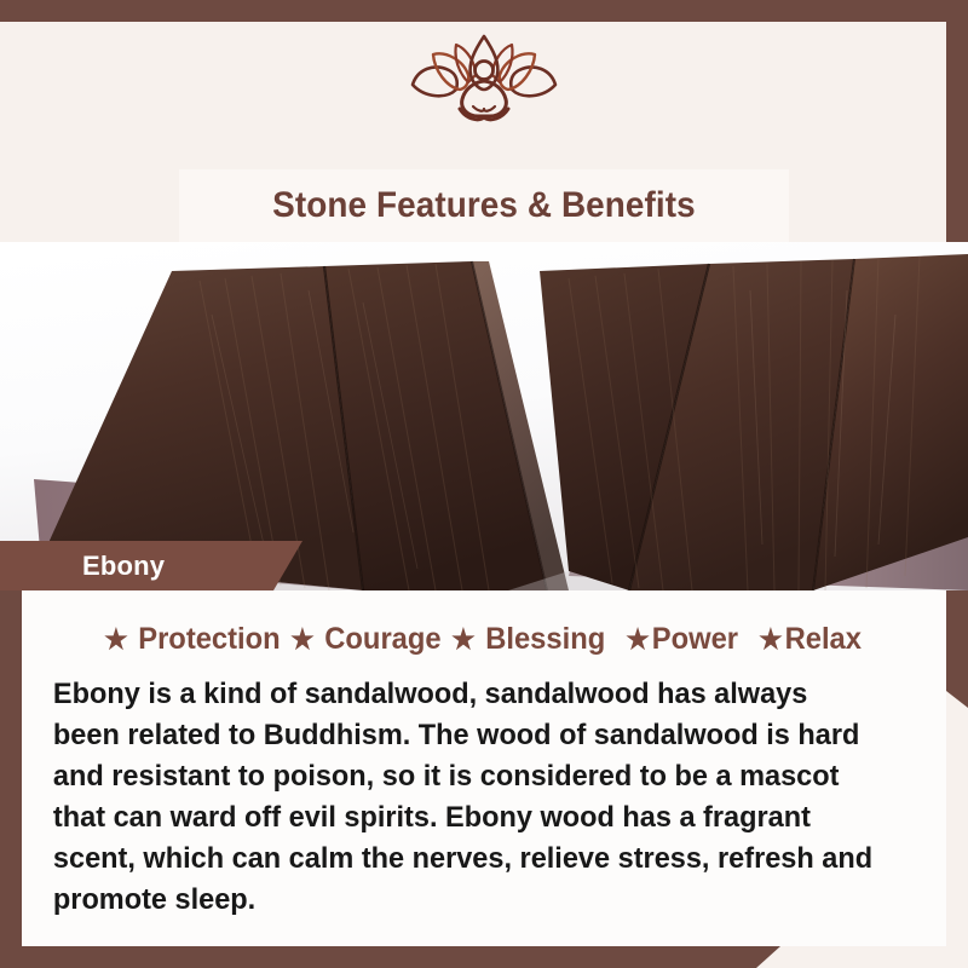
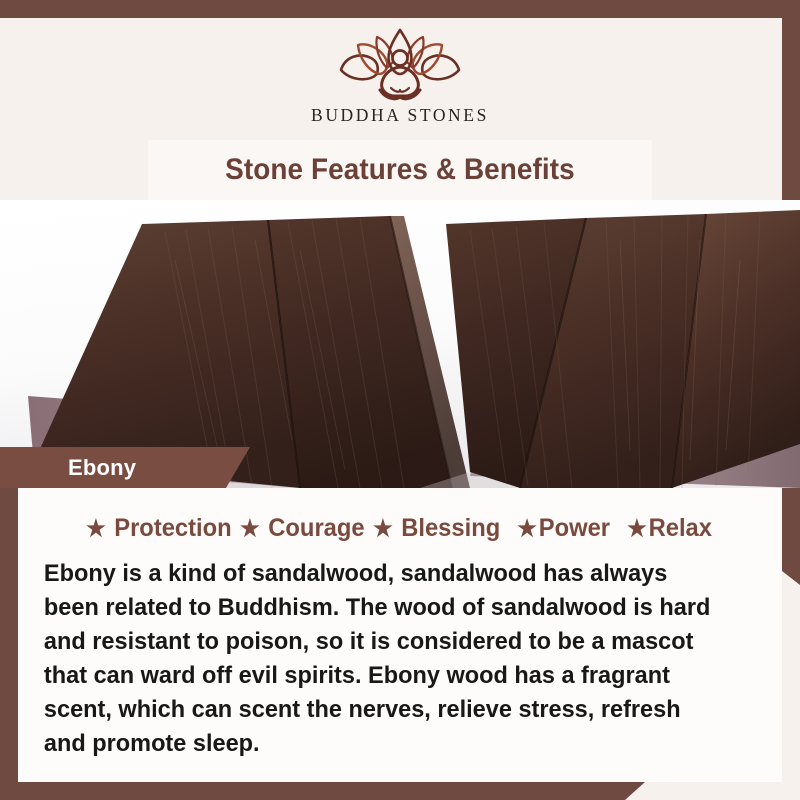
+ BUDDHA STONES
  Stone Features & Benefits
  Ebony
  ★ Protection ★ Courage ★ Blessing ★Power ★Relax
- Ebony is a kind of sandalwood, sandalwood has always been related to Buddhism. The wood of sandalwood is hard and resistant to poison, so it is considered to be a mascot that can ward off evil spirits. Ebony wood has a fragrant scent, which can calm the nerves, relieve stress, refresh and promote sleep.
+ Ebony is a kind of sandalwood, sandalwood has always been related to Buddhism. The wood of sandalwood is hard and resistant to poison, so it is considered to be a mascot that can ward off evil spirits. Ebony wood has a fragrant scent, which can scent the nerves, relieve stress, refresh and promote sleep.
